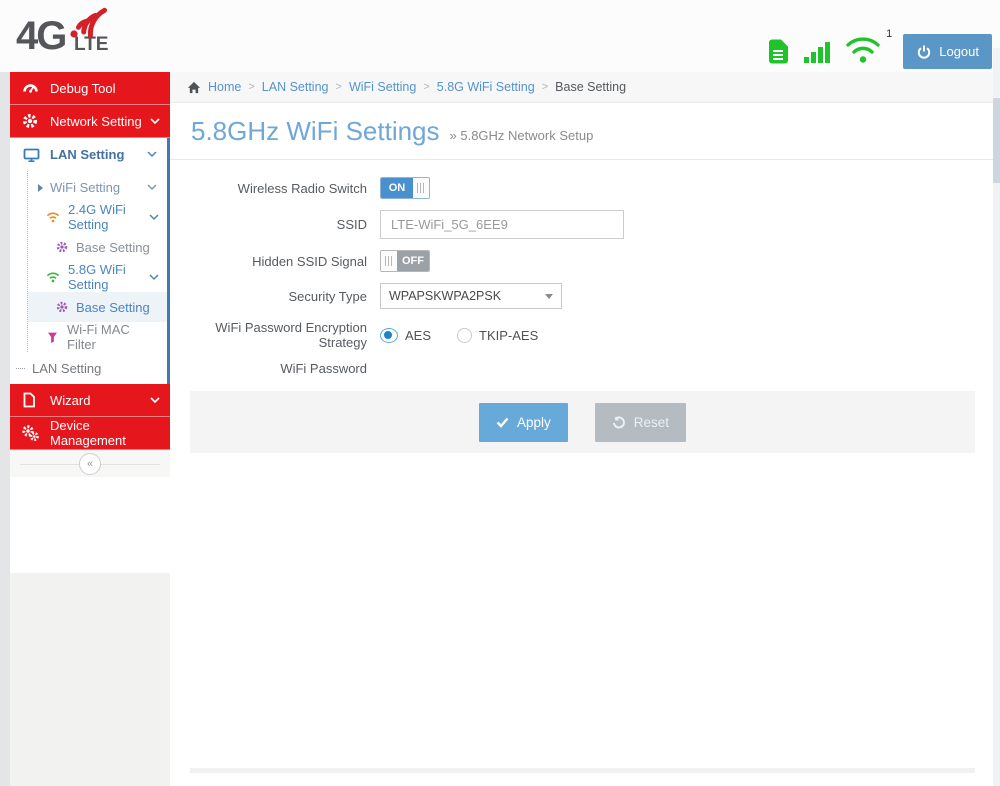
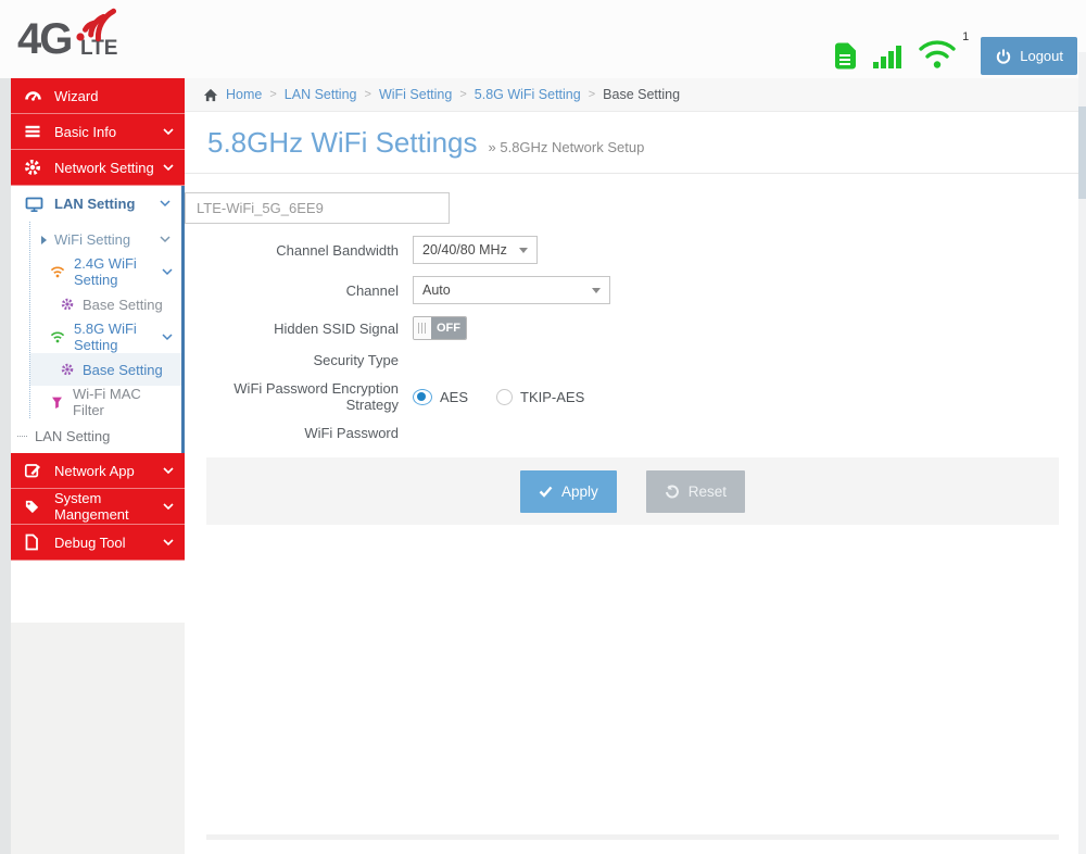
  4G
  LTE
  1
  Logout
- Debug Tool
+ Wizard
+ Basic Info
  Network Setting
  LAN Setting
  WiFi Setting
  2.4G WiFi Setting
  Base Setting
  5.8G WiFi Setting
  Base Setting
  Wi-Fi MAC Filter
  LAN Setting
+ Network App
+ System Mangement
- Wizard
+ Debug Tool
- Device Management
- «
  Home
  >
  LAN Setting
  >
  WiFi Setting
  >
  5.8G WiFi Setting
  >
  Base Setting
  5.8GHz WiFi Settings
  » 5.8GHz Network Setup
- Wireless Radio Switch
- ON
- SSID
  LTE-WiFi_5G_6EE9
+ Channel Bandwidth
+ 20/40/80 MHz
+ Channel
+ Auto
  Hidden SSID Signal
  OFF
  Security Type
- WPAPSKWPA2PSK
  WiFi Password Encryption Strategy
  AES
  TKIP-AES
  WiFi Password
  Apply
  Reset
